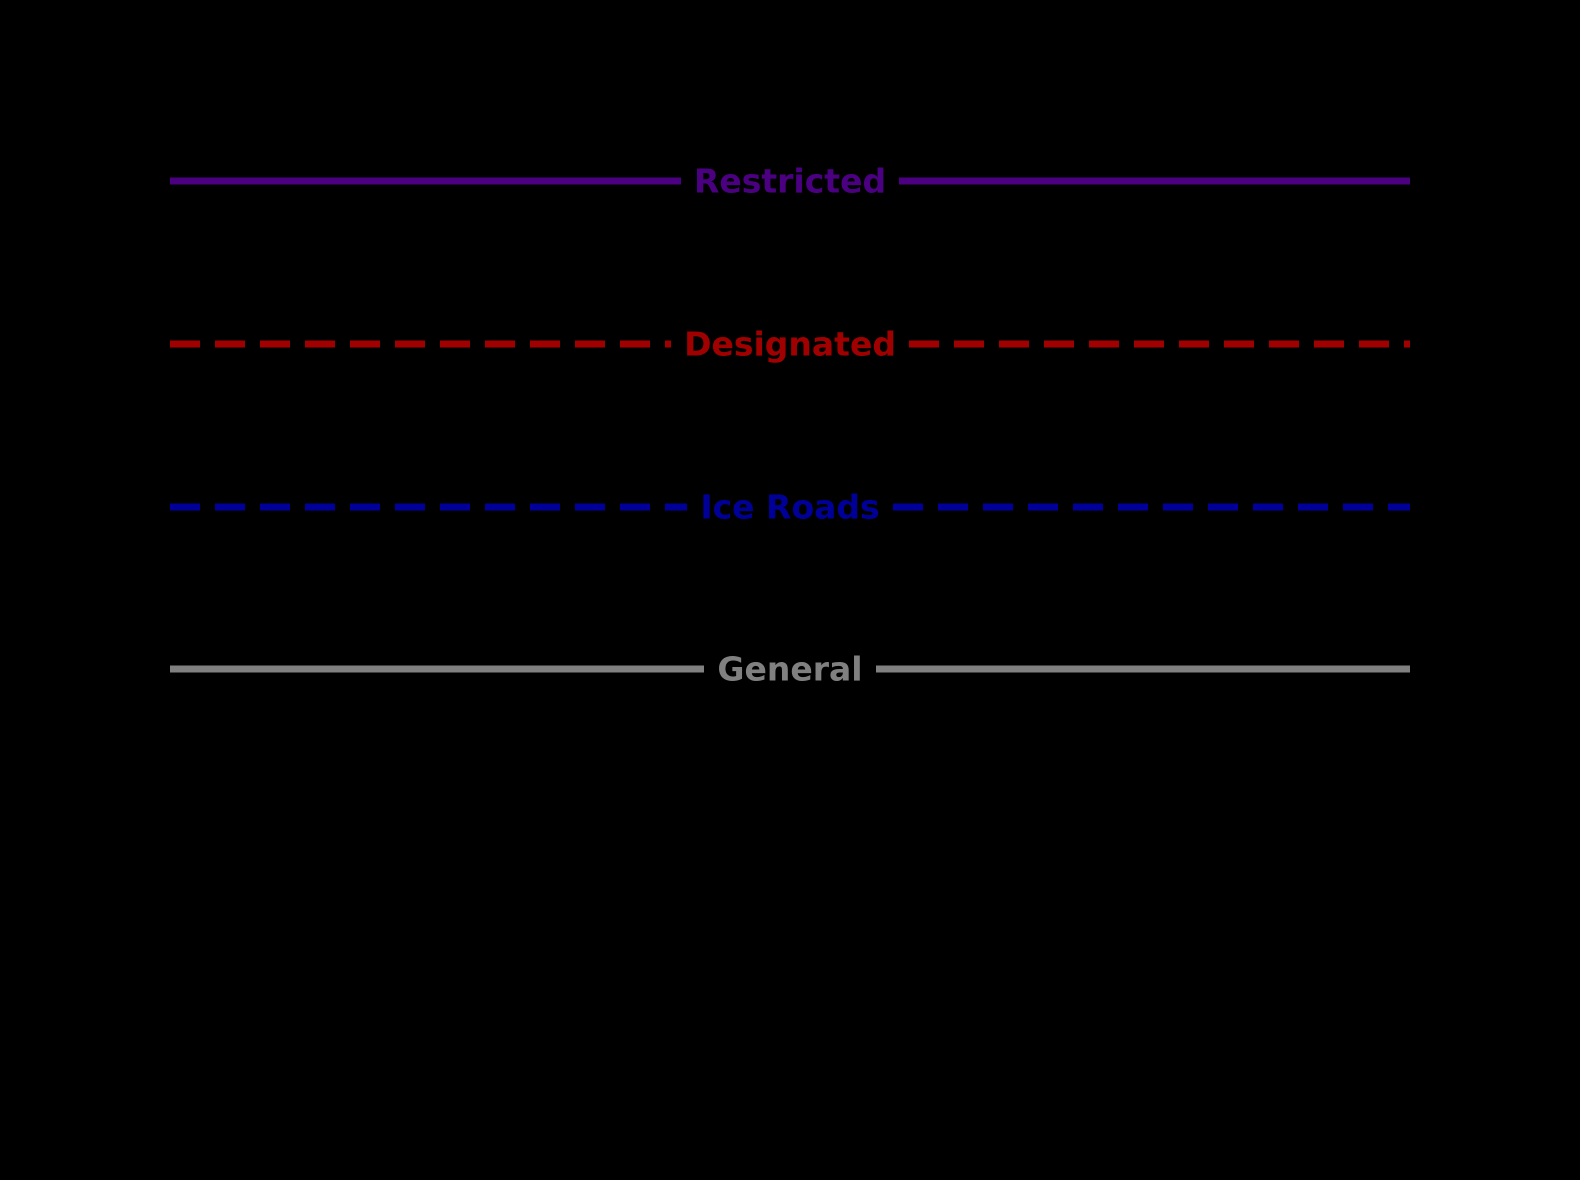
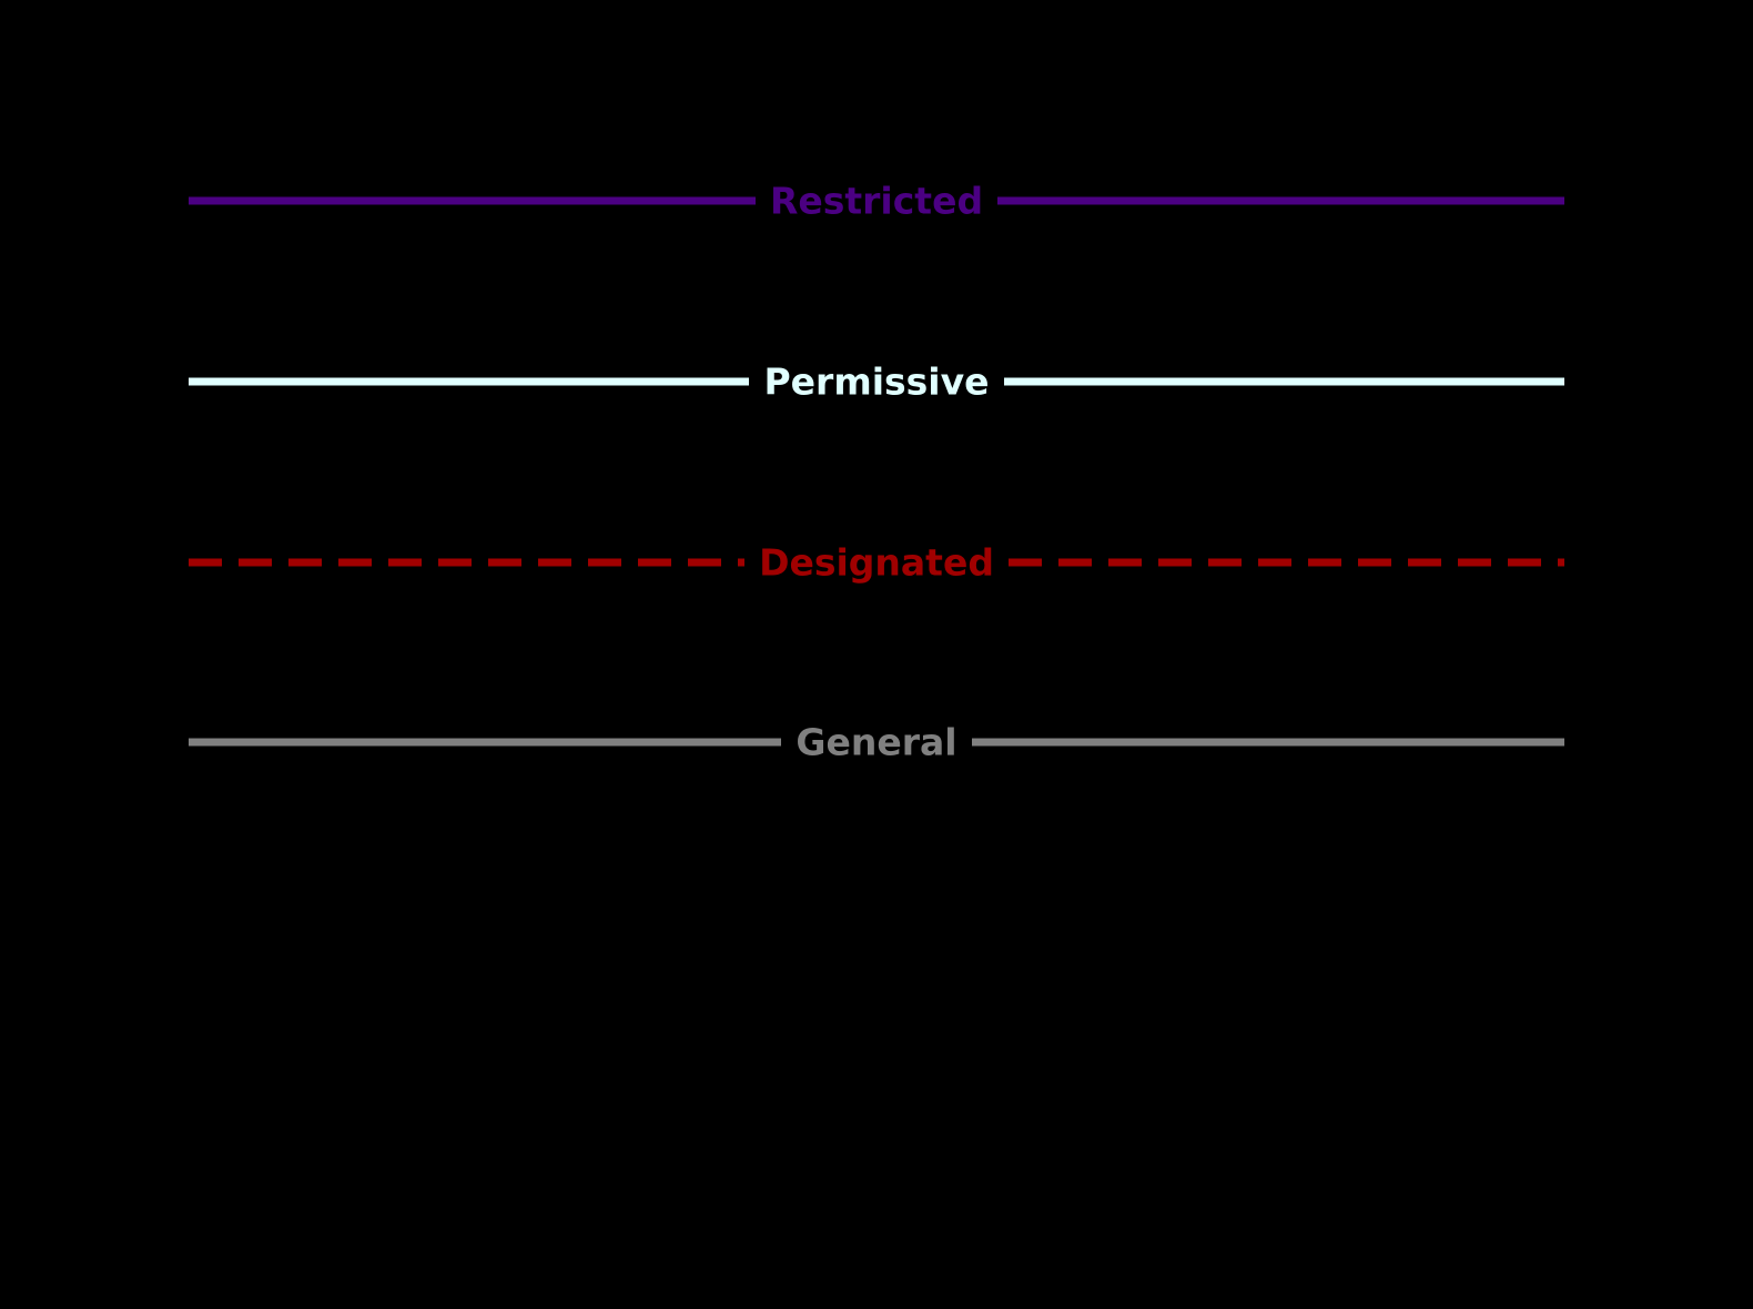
  Restricted
+ Permissive
  Designated
- Ice Roads
  General
